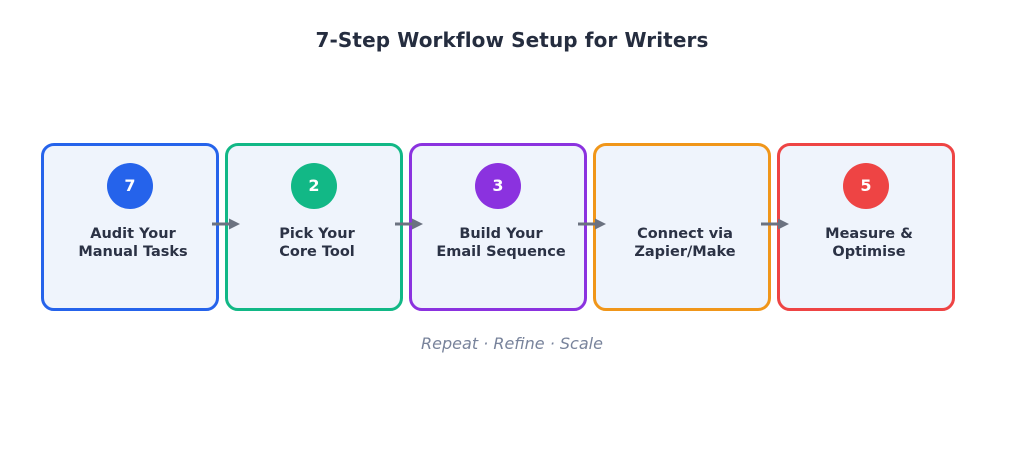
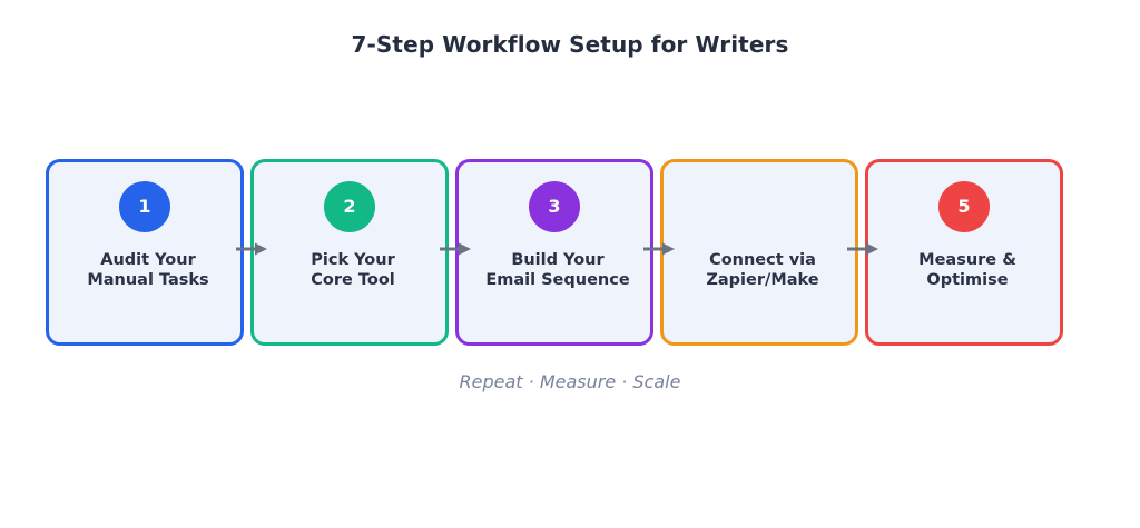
  7-Step Workflow Setup for Writers
- 7
+ 1
  Audit Your
  Manual Tasks
  2
  Pick Your
  Core Tool
  3
  Build Your
  Email Sequence
  Connect via
  Zapier/Make
  5
  Measure &
  Optimise
- Repeat · Refine · Scale
+ Repeat · Measure · Scale
